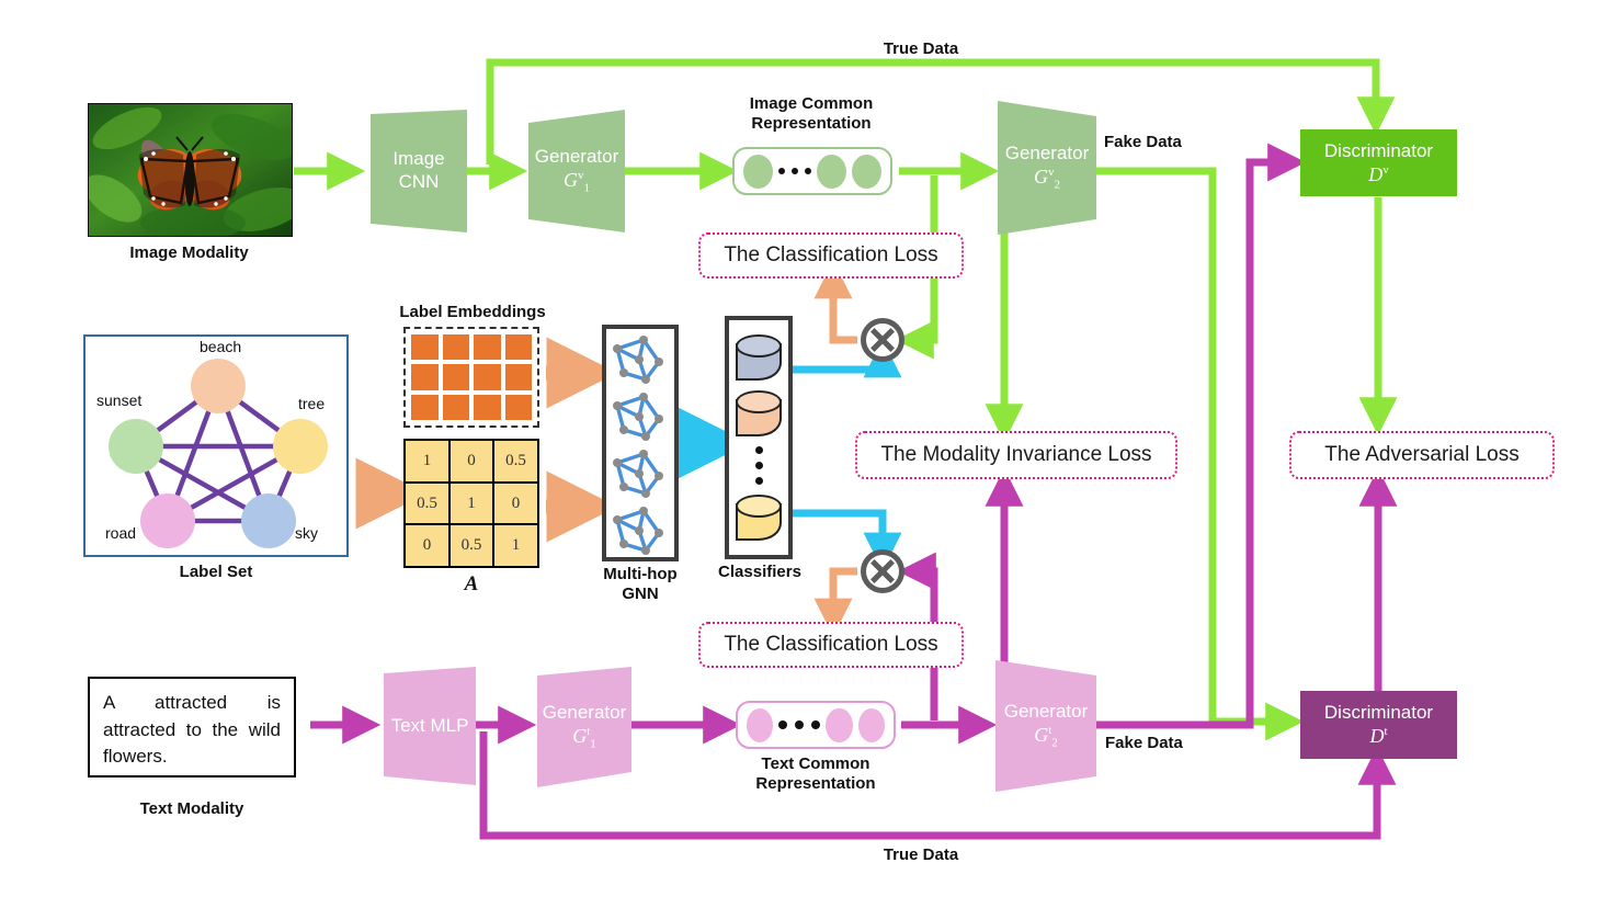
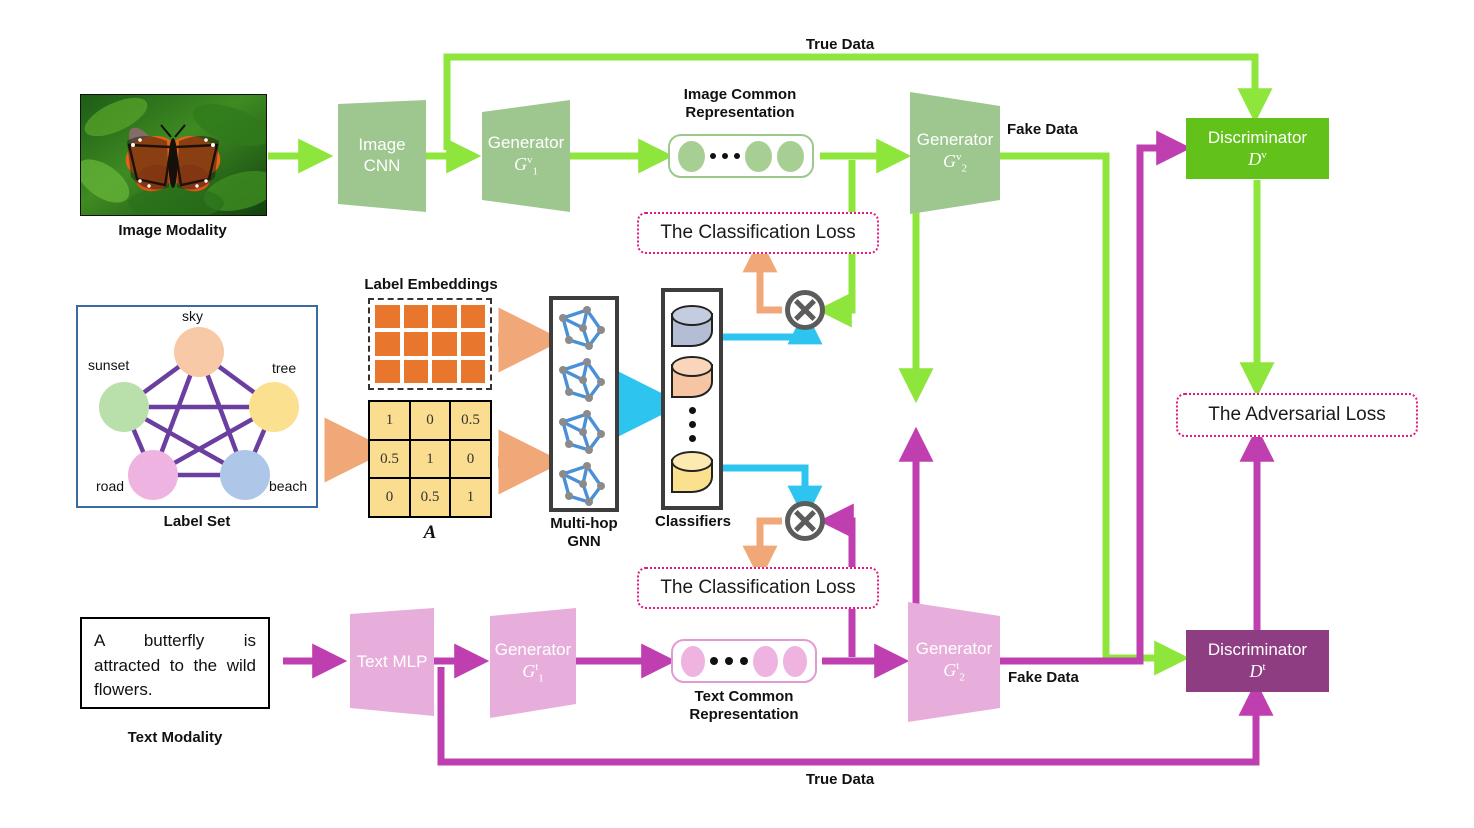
  Image Modality
  Image CNN
  Generator
  Gv1
  Image Common
  Representation
  Generator
  Gv2
  Fake Data
  True Data
  Discriminator
  Dv
  The Classification Loss
- beach
+ sky
  tree
- sky
+ beach
  road
  sunset
  Label Set
  Label Embeddings
  1
  0
  0.5
  0.5
  1
  0
  0
  0.5
  1
  A
  Multi-hop
  GNN
  Classifiers
- The Modality Invariance Loss
  The Adversarial Loss
- A attracted is attracted to the wild flowers.
+ A butterfly is attracted to the wild flowers.
  Text Modality
  Text MLP
  Generator
  Gt1
  Text Common
  Representation
  Generator
  Gt2
  Fake Data
  True Data
  Discriminator
  Dt
  The Classification Loss
